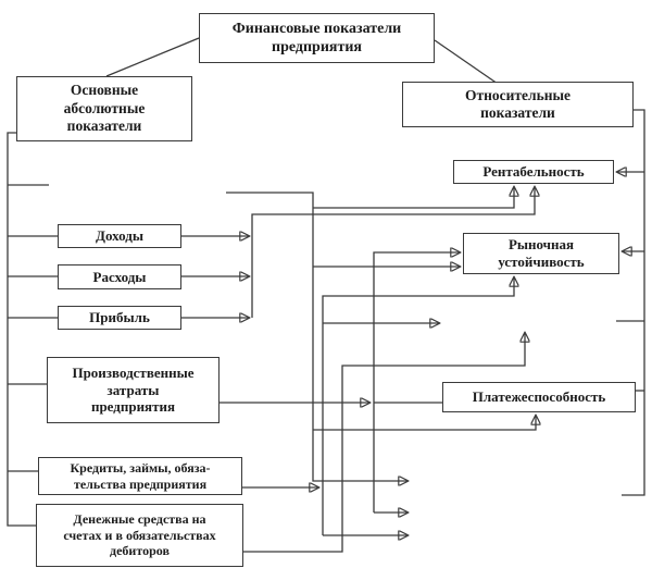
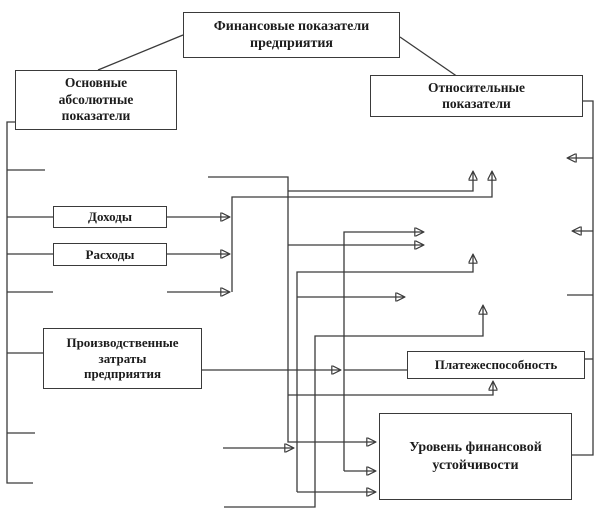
  Финансовые показатели
  предприятия
  Основные
  абсолютные
  показатели
  Относительные
  показатели
  Доходы
  Расходы
- Прибыль
  Производственные
  затраты
  предприятия
- Кредиты, займы, обяза-
- тельства предприятия
- Денежные средства на
- счетах и в обязательствах
- дебиторов
- Рентабельность
- Рыночная
- устойчивость
  Платежеспособность
+ Уровень финансовой
+ устойчивости
